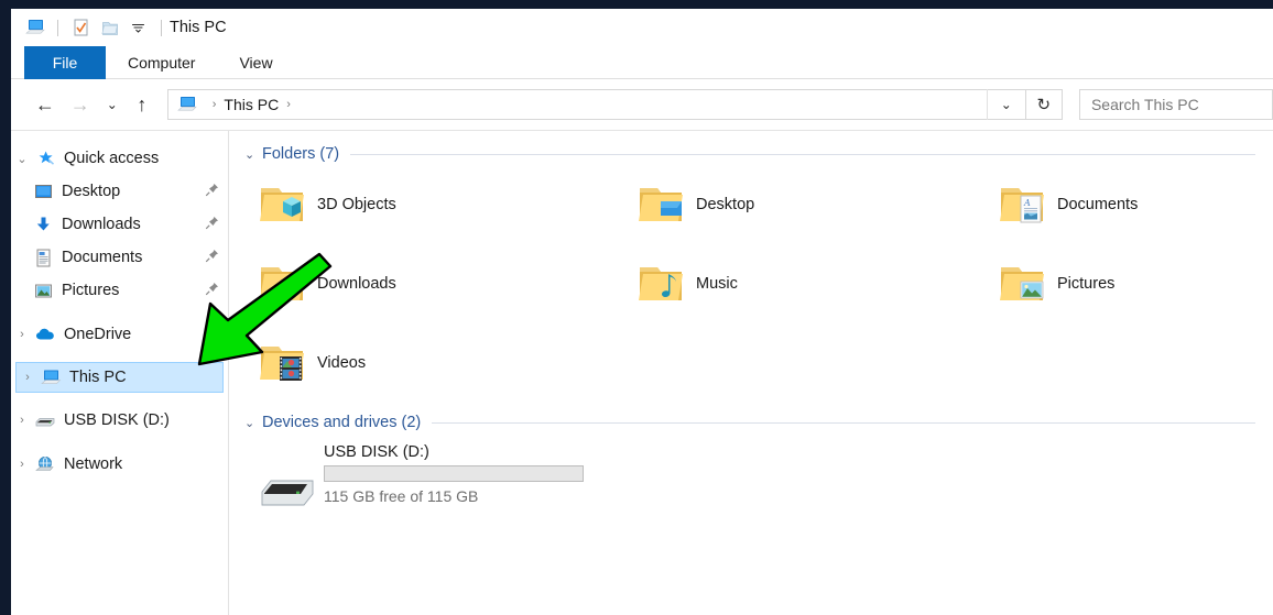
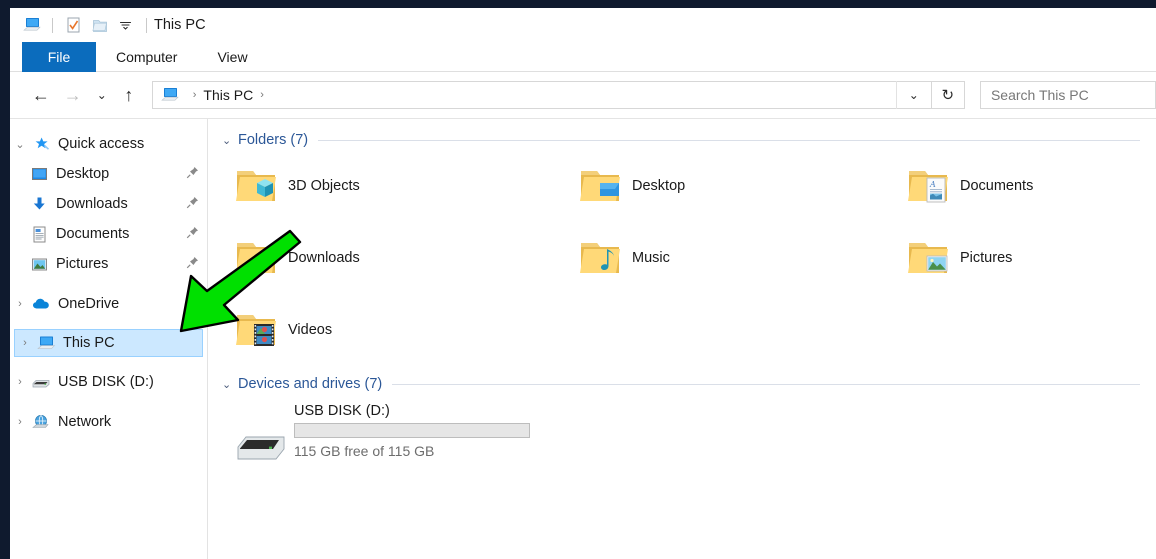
  This PC
  File
  Computer
  View
  ←
  →
  ⌄
  ↑
  ›
  This PC
  ›
  ⌄
  ↻
  Search This PC
  ⌄
  Quick access
  Desktop
  Downloads
  Documents
  Pictures
  ›
  OneDrive
  ›
  This PC
  ›
  USB DISK (D:)
  ›
  Network
  ⌄
  Folders (7)
  3D Objects
  Desktop
  A
  Documents
  Downloads
  Music
  Pictures
  Videos
  ⌄
- Devices and drives (2)
+ Devices and drives (7)
  USB DISK (D:)
  115 GB free of 115 GB
